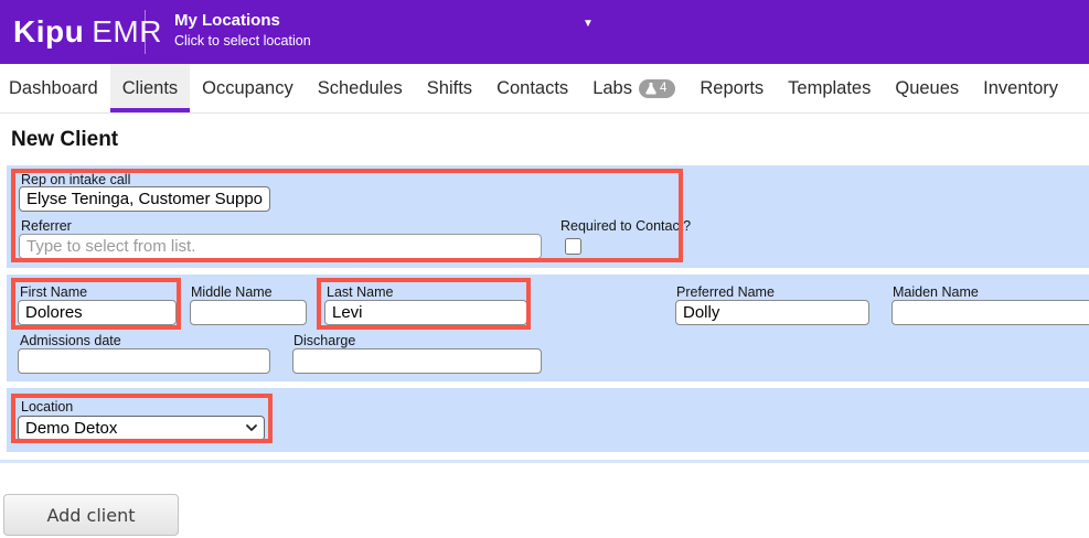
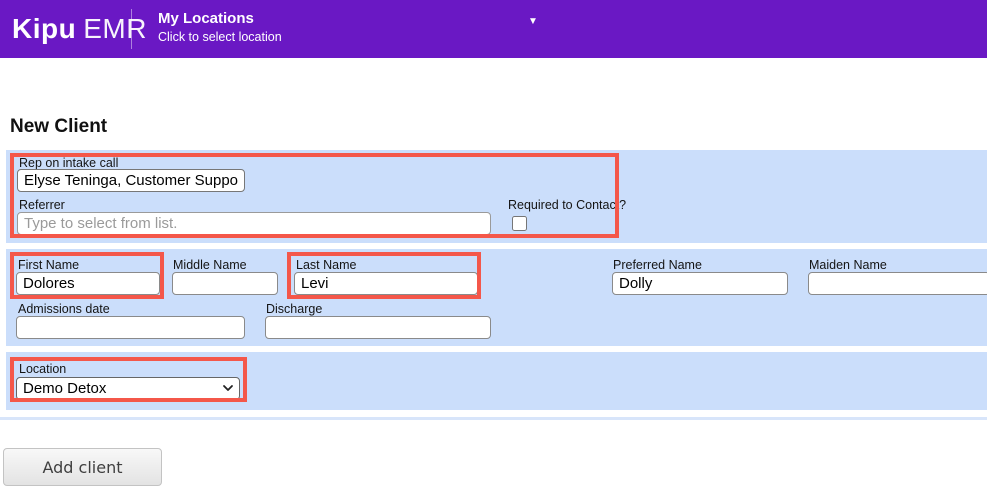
  Kipu EMR
  My Locations
  Click to select location
  ▼
- Dashboard
- Clients
- Occupancy
- Schedules
- Shifts
- Contacts
- Labs
- 4
- Reports
- Templates
- Queues
- Inventory
  New Client
  Rep on intake call
  Elyse Teninga, Customer Suppo
  Referrer
  Type to select from list.
  Required to Contact?
  First Name
  Dolores
  Middle Name
  Last Name
  Levi
  Preferred Name
  Dolly
  Maiden Name
  Admissions date
  Discharge
  Location
  Demo Detox
  Add client
